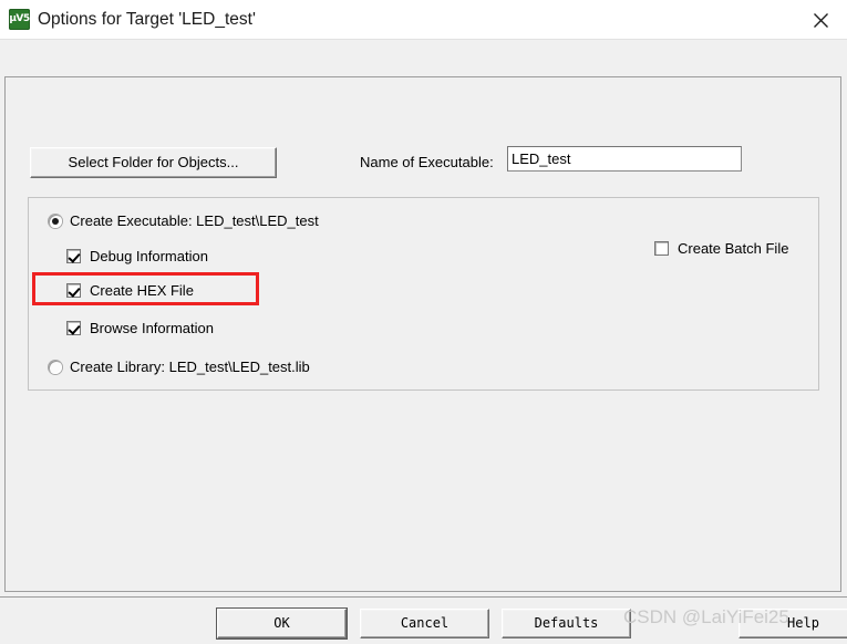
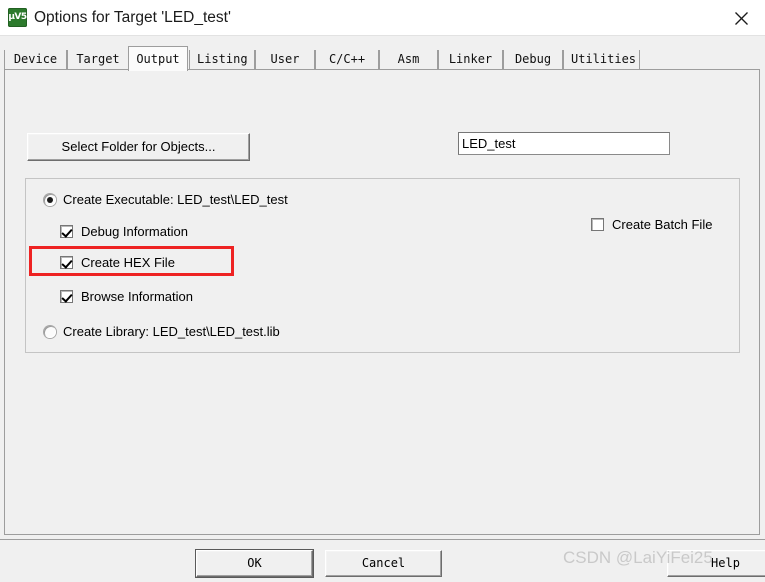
  µV5
  Options for Target 'LED_test'
+ Device
+ Target
+ Output
+ Listing
+ User
+ C/C++
+ Asm
+ Linker
+ Debug
+ Utilities
  Select Folder for Objects...
- Name of Executable:
  LED_test
  Create Executable: LED_test\LED_test
  Debug Information
  Create HEX File
  Browse Information
  Create Library: LED_test\LED_test.lib
  Create Batch File
  OK
  Cancel
- Defaults
  Help
  CSDN @LaiYiFei25
